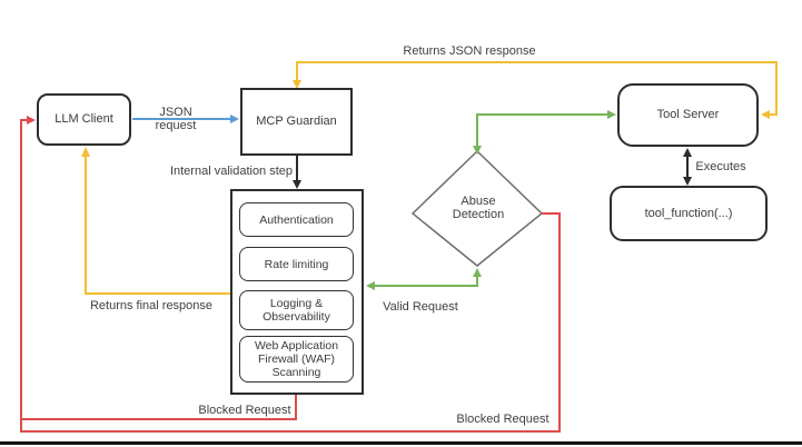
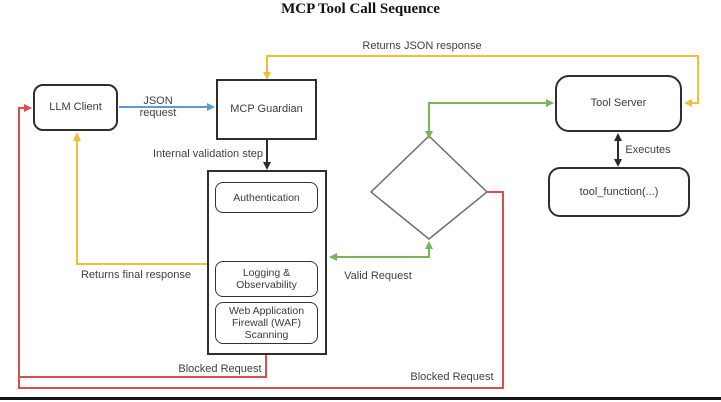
+ MCP Tool Call Sequence
  LLM Client
  MCP Guardian
  Tool Server
  tool_function(...)
  Authentication
- Rate limiting
  Logging &
  Observability
  Web Application
  Firewall (WAF)
  Scanning
- Abuse
- Detection
  JSON
  request
  Returns JSON response
  Internal validation step
  Executes
  Valid Request
  Returns final response
  Blocked Request
  Blocked Request
